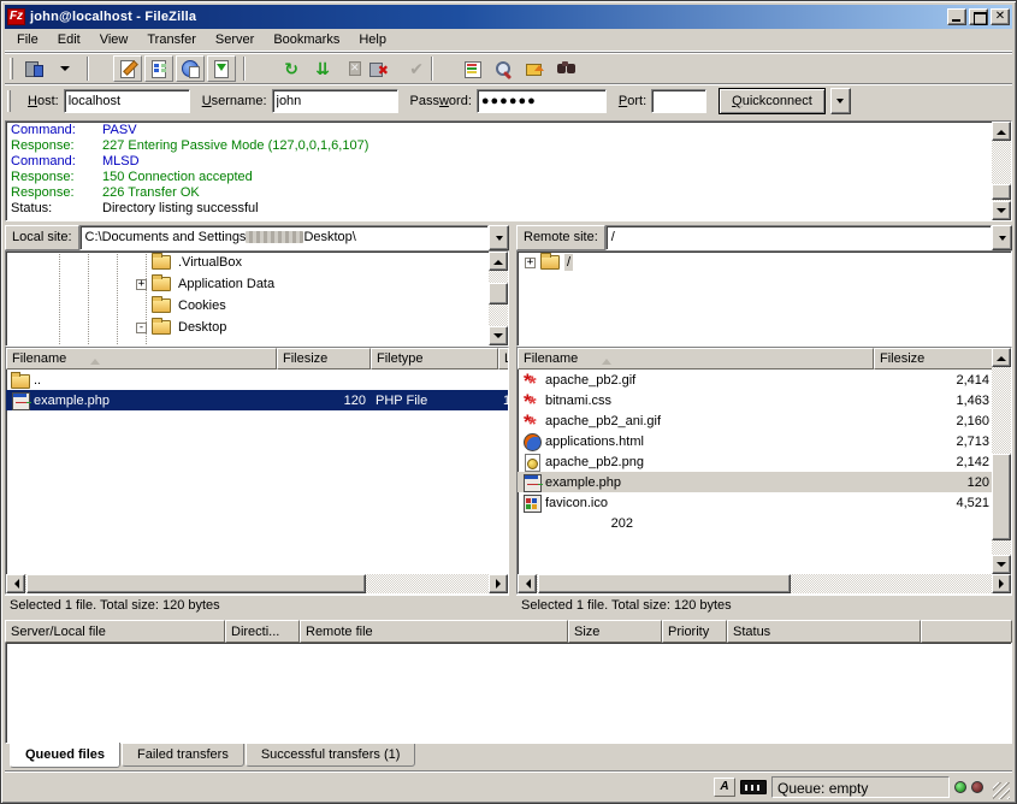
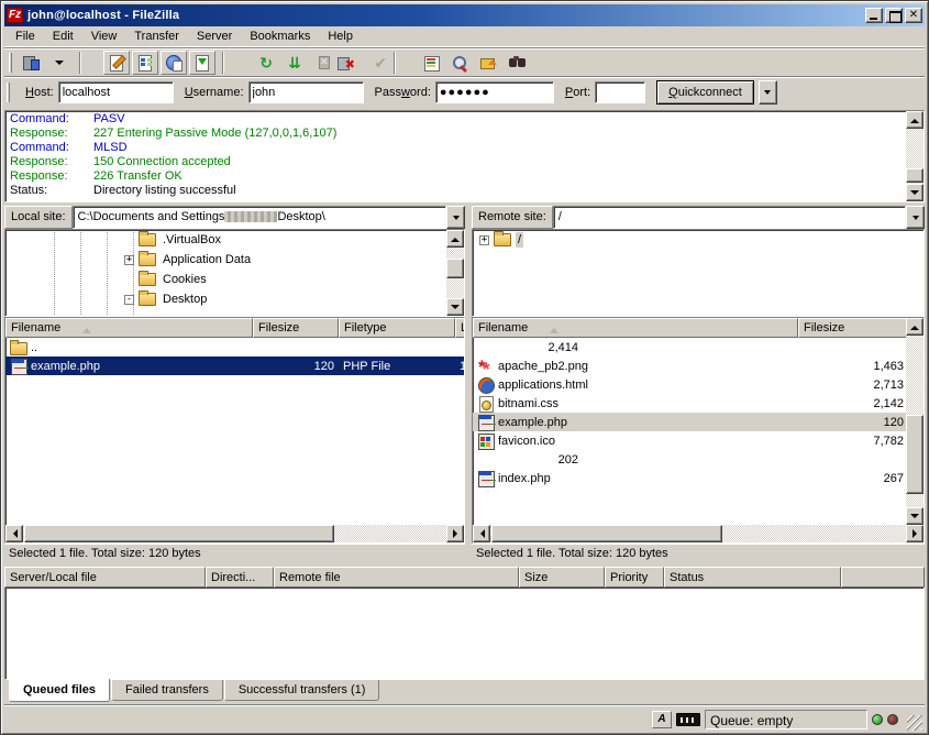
  Fz
  john@localhost - FileZilla
  ✕
  File
  Edit
  View
  Transfer
  Server
  Bookmarks
  Help
  ↻
  ⇊
  ✕
  ✔
  Host:
  localhost
  Username:
  john
  Password:
  ●●●●●●
  Port:
  Quickconnect
  Command:
  PASV
  Response:
  227 Entering Passive Mode (127,0,0,1,6,107)
  Command:
  MLSD
  Response:
  150 Connection accepted
  Response:
  226 Transfer OK
  Status:
  Directory listing successful
  Local site:
  C:\Documents and Settings Desktop\
  .VirtualBox
  +
  Application Data
  Cookies
  -
  Desktop
  Filename
  Filesize
  Filetype
  ..
  example.php
  120
  PHP File
  1
  Selected 1 file. Total size: 120 bytes
  Remote site:
  /
  +
  /
  Filename
  Filesize
- apache_pb2.gif
  2,414
- bitnami.css
+ apache_pb2.png
  1,463
- apache_pb2_ani.gif
- 2,160
  applications.html
  2,713
- apache_pb2.png
+ bitnami.css
  2,142
  example.php
  120
  favicon.ico
- 4,521
+ 7,782
  202
+ index.php
+ 267
  Selected 1 file. Total size: 120 bytes
  Server/Local file
  Directi...
  Remote file
  Size
  Priority
  Status
  Queued files
  Failed transfers
  Successful transfers (1)
  A
  Queue: empty
